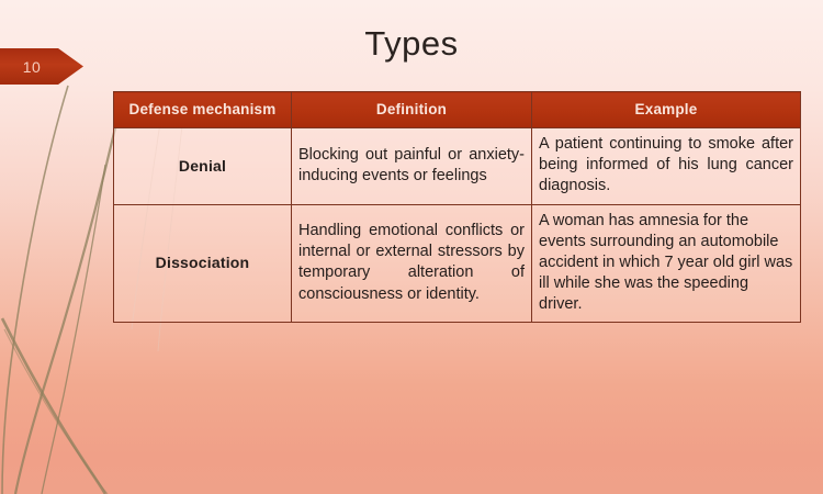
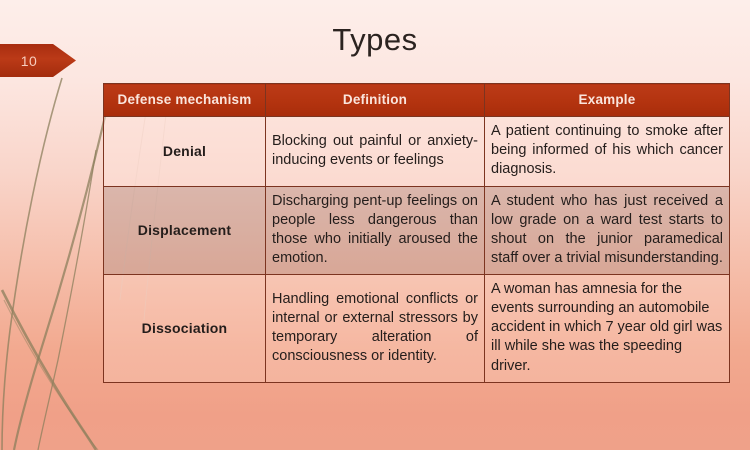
  10
  Types
  Defense mechanism	Definition	Example
- Denial	Blocking out painful or anxiety-inducing events or feelings	A patient continuing to smoke after being informed of his lung cancer diagnosis.
+ Denial	Blocking out painful or anxiety-inducing events or feelings	A patient continuing to smoke after being informed of his which cancer diagnosis.
+ Displacement	Discharging pent-up feelings on people less dangerous than those who initially aroused the emotion.	A student who has just received a low grade on a ward test starts to shout on the junior paramedical staff over a trivial misunderstanding.
  Dissociation	Handling emotional conflicts or internal or external stressors by temporary alteration of consciousness or identity.	A woman has amnesia for the events surrounding an automobile accident in which 7 year old girl was ill while she was the speeding driver.
